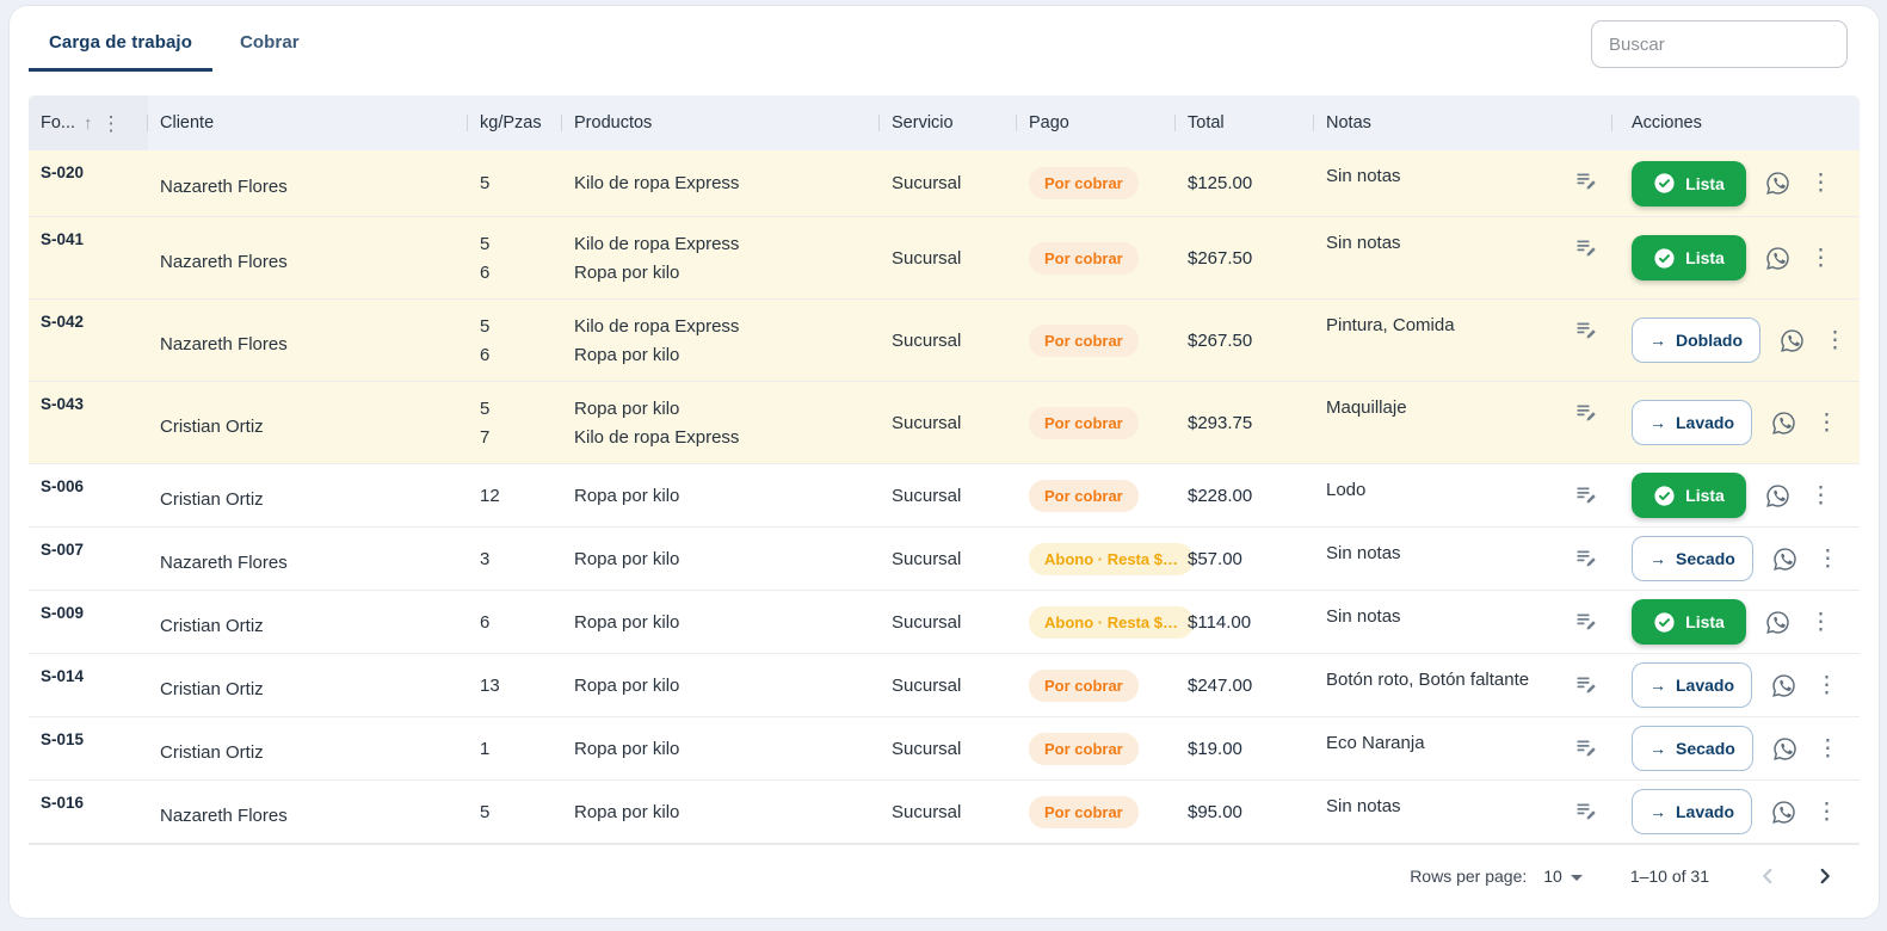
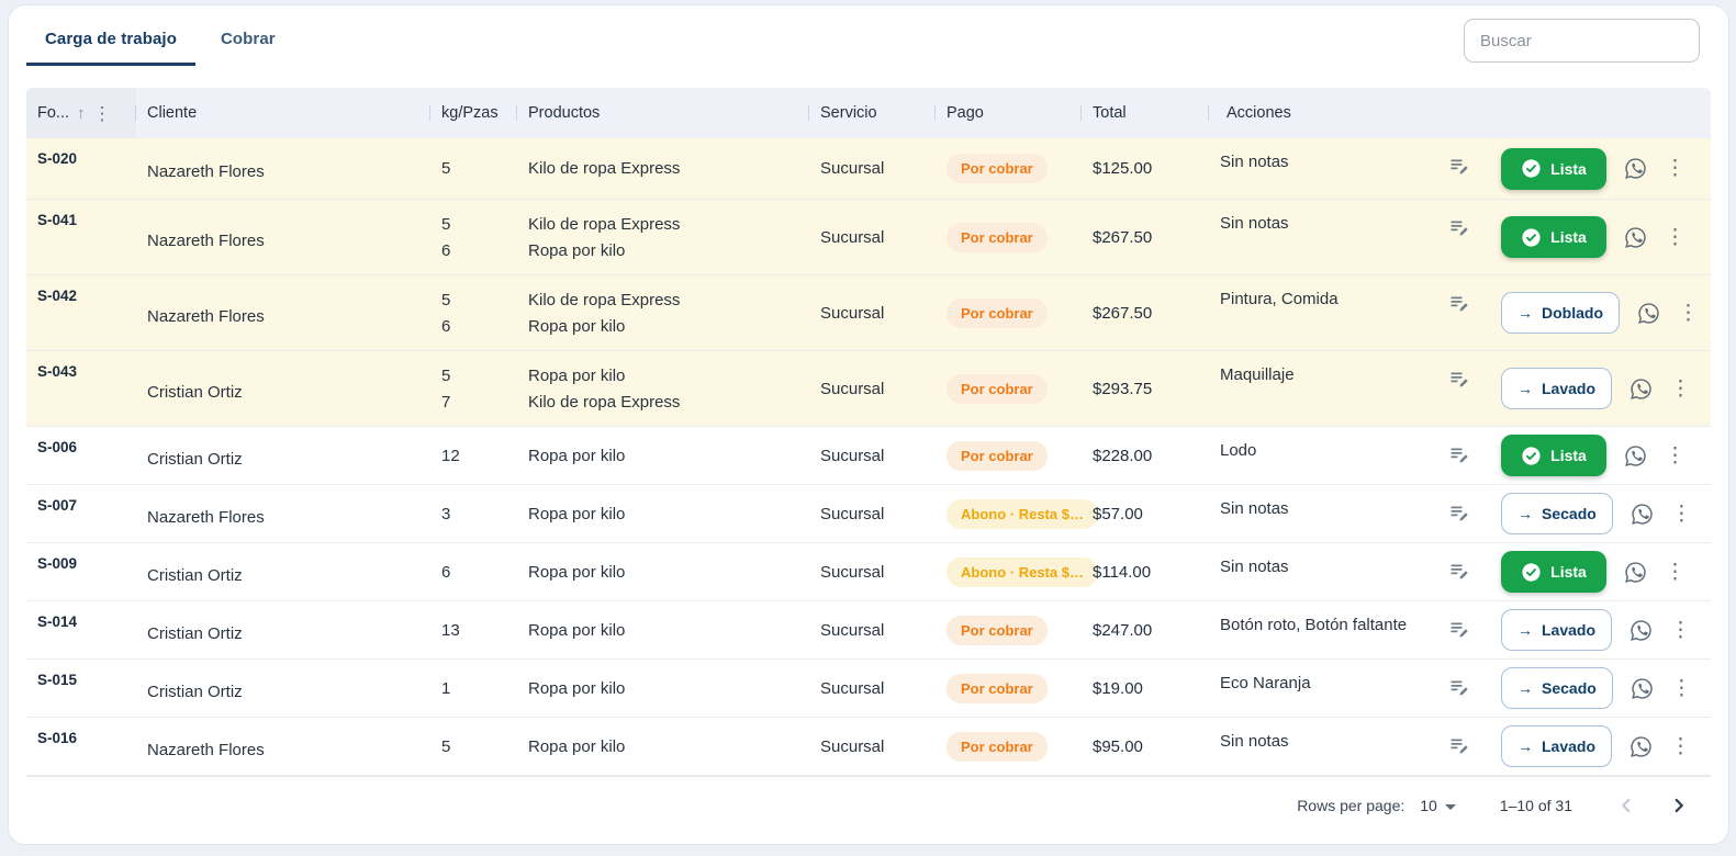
  Carga de trabajo
  Cobrar
  Buscar
  Fo...
  ↑
  ⋮
  Cliente
  kg/Pzas
  Productos
  Servicio
  Pago
  Total
- Notas
  Acciones
  S-020
  Nazareth Flores
  5
  Kilo de ropa Express
  Sucursal
  Por cobrar
  $125.00
  Sin notas
  Lista
  ⋮
  S-041
  Nazareth Flores
  5
  6
  Kilo de ropa Express
  Ropa por kilo
  Sucursal
  Por cobrar
  $267.50
  Sin notas
  Lista
  ⋮
  S-042
  Nazareth Flores
  5
  6
  Kilo de ropa Express
  Ropa por kilo
  Sucursal
  Por cobrar
  $267.50
  Pintura, Comida
  →
  Doblado
  ⋮
  S-043
  Cristian Ortiz
  5
  7
  Ropa por kilo
  Kilo de ropa Express
  Sucursal
  Por cobrar
  $293.75
  Maquillaje
  →
  Lavado
  ⋮
  S-006
  Cristian Ortiz
  12
  Ropa por kilo
  Sucursal
  Por cobrar
  $228.00
  Lodo
  Lista
  ⋮
  S-007
  Nazareth Flores
  3
  Ropa por kilo
  Sucursal
  Abono · Resta $…
  $57.00
  Sin notas
  →
  Secado
  ⋮
  S-009
  Cristian Ortiz
  6
  Ropa por kilo
  Sucursal
  Abono · Resta $…
  $114.00
  Sin notas
  Lista
  ⋮
  S-014
  Cristian Ortiz
  13
  Ropa por kilo
  Sucursal
  Por cobrar
  $247.00
  Botón roto, Botón faltante
  →
  Lavado
  ⋮
  S-015
  Cristian Ortiz
  1
  Ropa por kilo
  Sucursal
  Por cobrar
  $19.00
  Eco Naranja
  →
  Secado
  ⋮
  S-016
  Nazareth Flores
  5
  Ropa por kilo
  Sucursal
  Por cobrar
  $95.00
  Sin notas
  →
  Lavado
  ⋮
  Rows per page:
  10
  1–10 of 31
